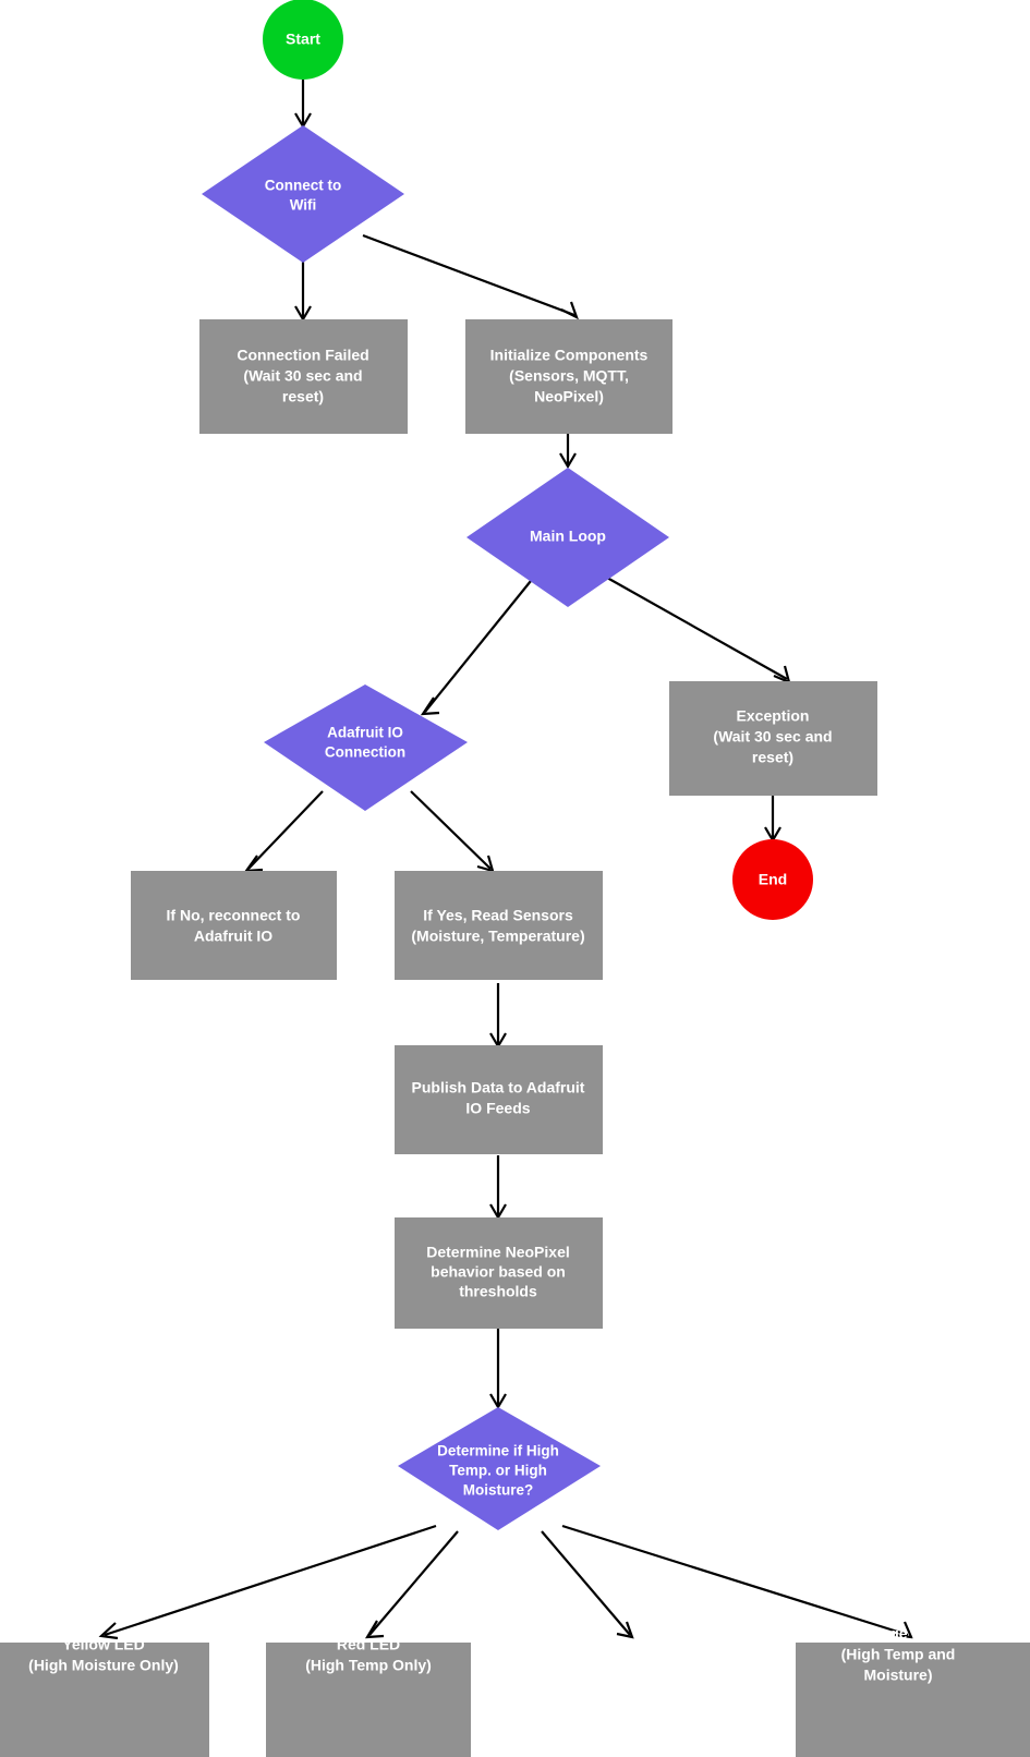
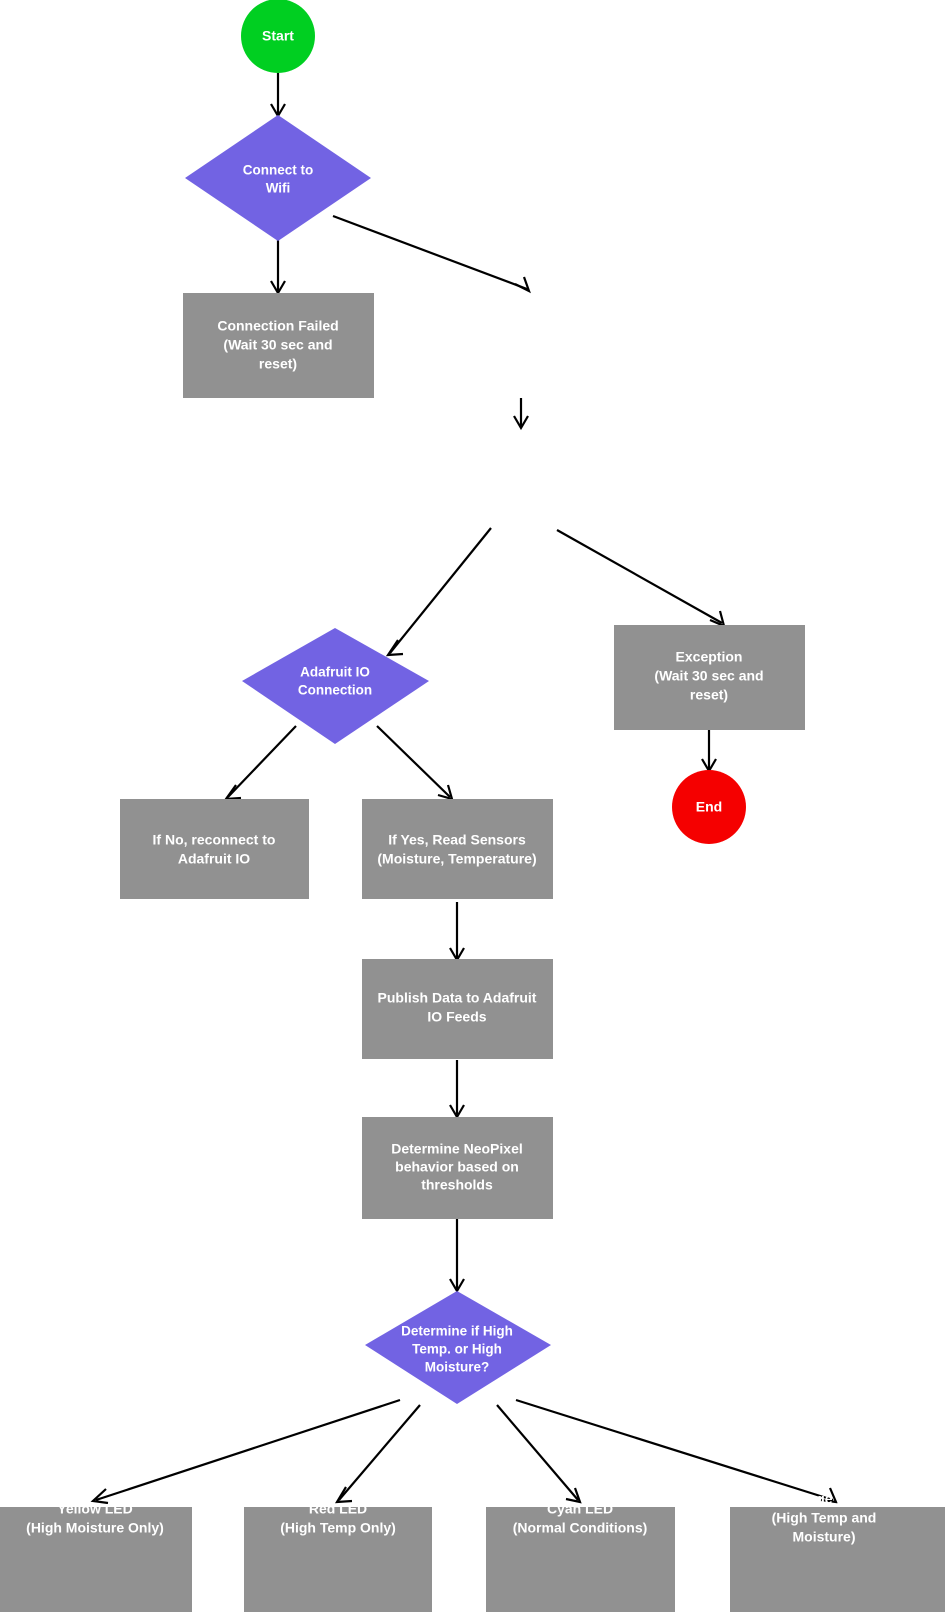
  Start
  Connect to
  Wifi
  Connection Failed
  (Wait 30 sec and
  reset)
- Initialize Components
- (Sensors, MQTT,
- NeoPixel)
- Main Loop
  Exception
  (Wait 30 sec and
  reset)
  End
  Adafruit IO
  Connection
  If No, reconnect to
  Adafruit IO
  If Yes, Read Sensors
  (Moisture, Temperature)
  Publish Data to Adafruit
  IO Feeds
  Determine NeoPixel
  behavior based on
  thresholds
  Determine if High
  Temp. or High
  Moisture?
  Yellow LED
  (High Moisture Only)
  Red LED
  (High Temp Only)
+ Cyan LED
+ (Normal Conditions)
  Orange LED
  (High Temp and
  Moisture)
